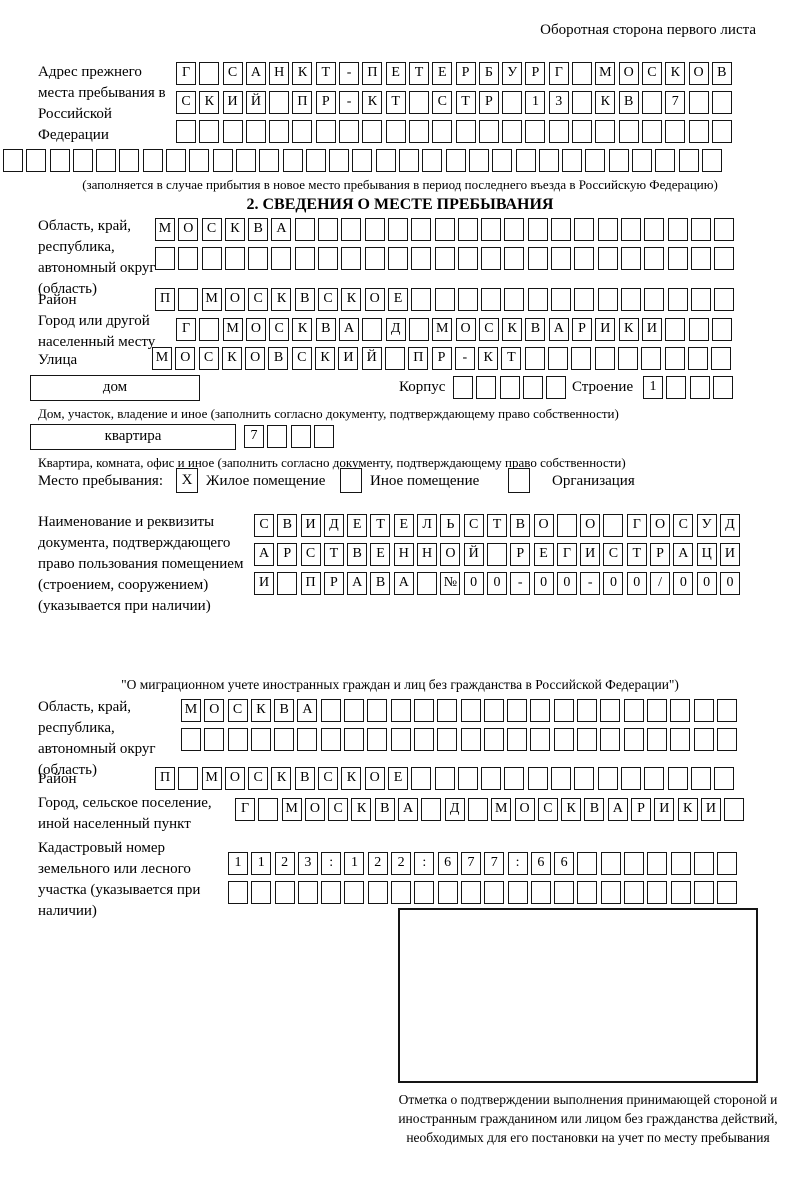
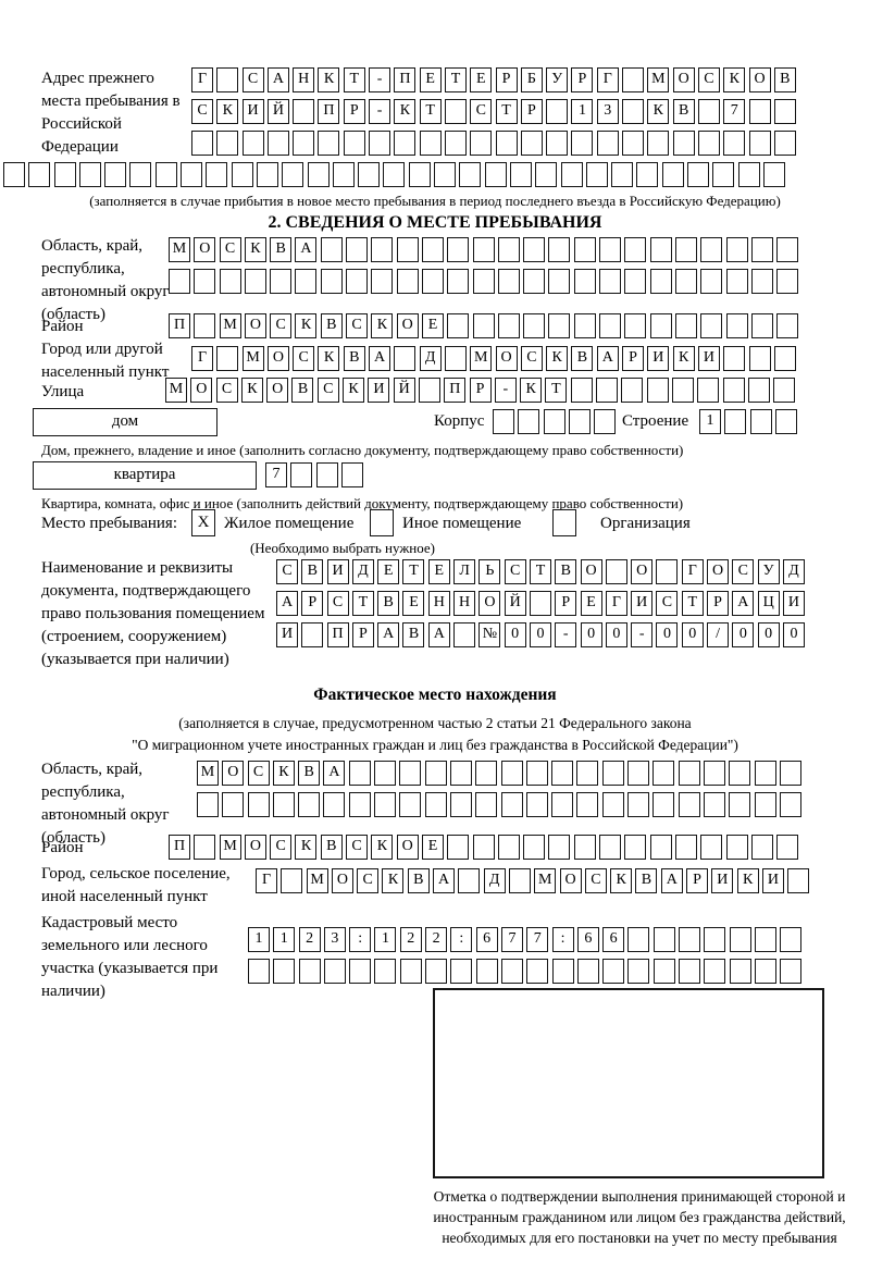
- Оборотная сторона первого листа
  Адрес прежнего места пребывания в Российской Федерации
  Г С А Н К Т - П Е Т Е Р Б У Р Г М О С К О В
  С К И Й П Р - К Т С Т Р 1 3 К В 7
  (заполняется в случае прибытия в новое место пребывания в период последнего въезда в Российскую Федерацию)
  2. СВЕДЕНИЯ О МЕСТЕ ПРЕБЫВАНИЯ
  Область, край, республика, автономный округ (область)
  М О С К В А
  Район
  П М О С К В С К О Е
- Город или другой населенный месту
+ Город или другой населенный пункт
  Г М О С К В А Д М О С К В А Р И К И
  Улица
  М О С К О В С К И Й П Р - К Т
  дом
  Корпус
  Строение
  1
- Дом, участок, владение и иное (заполнить согласно документу, подтверждающему право собственности)
+ Дом, прежнего, владение и иное (заполнить согласно документу, подтверждающему право собственности)
  квартира
  7
- Квартира, комната, офис и иное (заполнить согласно документу, подтверждающему право собственности)
+ Квартира, комната, офис и иное (заполнить действий документу, подтверждающему право собственности)
  Место пребывания:
  X
  Жилое помещение
  Иное помещение
  Организация
+ (Необходимо выбрать нужное)
  Наименование и реквизиты документа, подтверждающего право пользования помещением (строением, сооружением) (указывается при наличии)
  С В И Д Е Т Е Л Ь С Т В О О Г О С У Д
  А Р С Т В Е Н Н О Й Р Е Г И С Т Р А Ц И
  И П Р А В А № 0 0 - 0 0 - 0 0 / 0 0 0
+ Фактическое место нахождения
+ (заполняется в случае, предусмотренном частью 2 статьи 21 Федерального закона
  "О миграционном учете иностранных граждан и лиц без гражданства в Российской Федерации")
  Область, край, республика, автономный округ (область)
  М О С К В А
  Район
  П М О С К В С К О Е
  Город, сельское поселение, иной населенный пункт
  Г М О С К В А Д М О С К В А Р И К И
- Кадастровый номер земельного или лесного участка (указывается при наличии)
+ Кадастровый место земельного или лесного участка (указывается при наличии)
  1 1 2 3 : 1 2 2 : 6 7 7 : 6 6
  Отметка о подтверждении выполнения принимающей стороной и иностранным гражданином или лицом без гражданства действий, необходимых для его постановки на учет по месту пребывания
